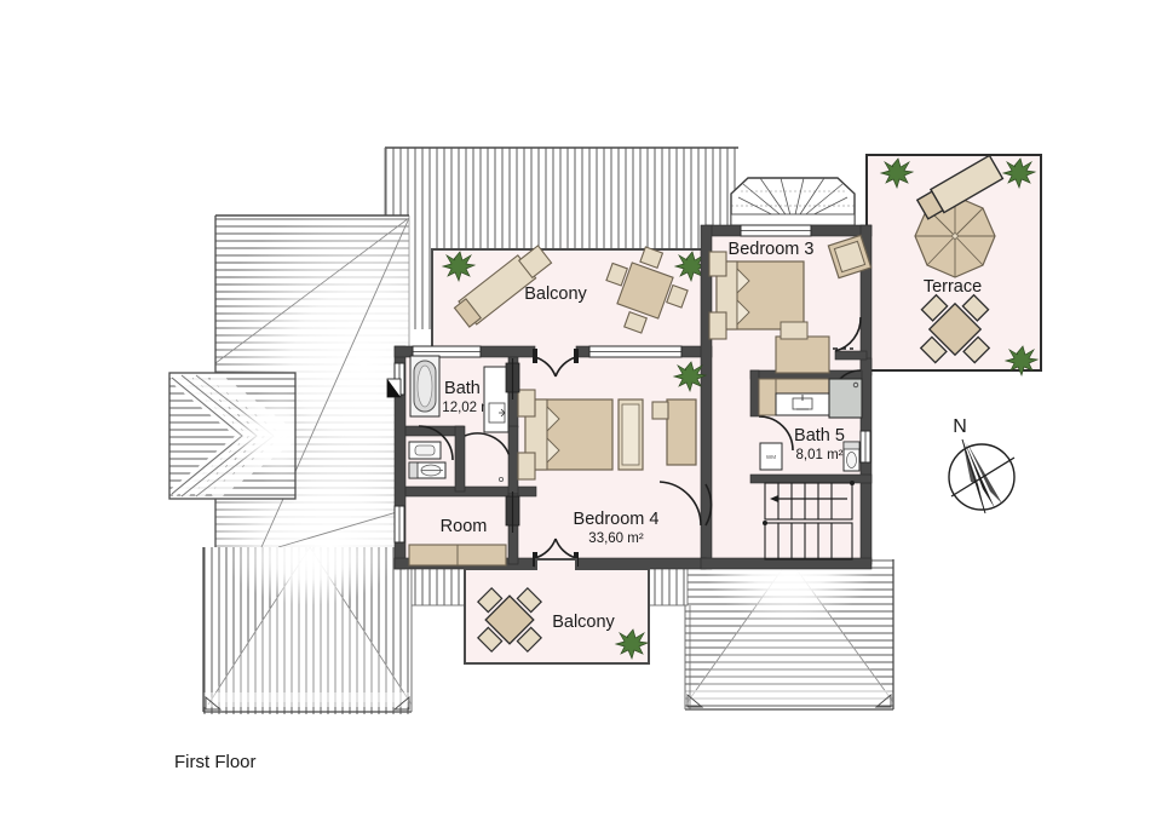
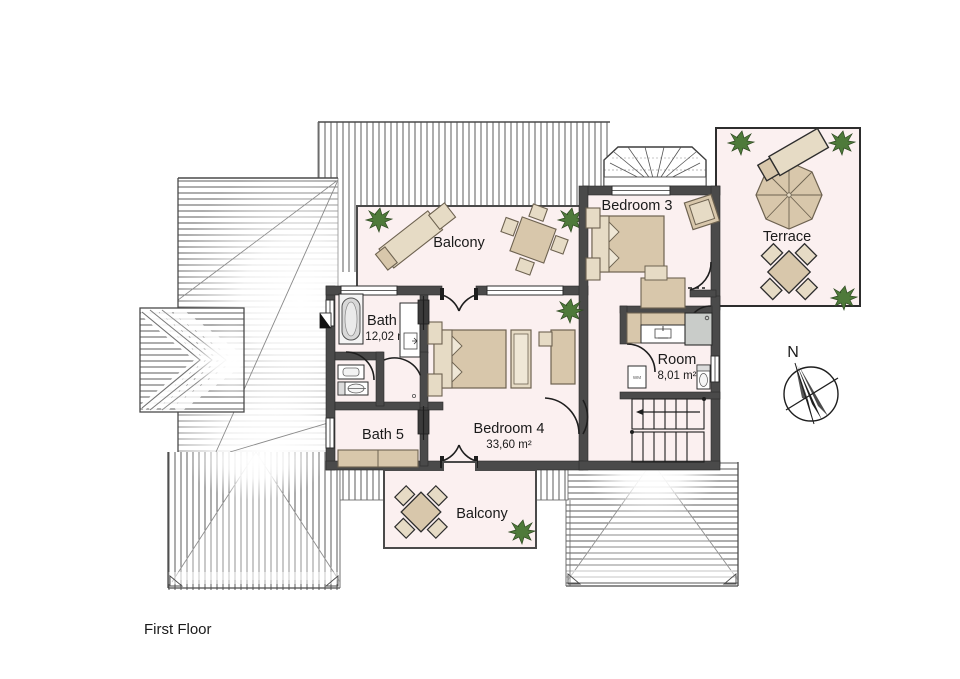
  Balcony
  Terrace
  Bedroom 3
  Bath
  12,02
- Room
+ Bath 5
  Bedroom 4
  33,60 m²
- Bath 5
+ Room
  8,01 m²
  N
  Balcony
  First Floor
